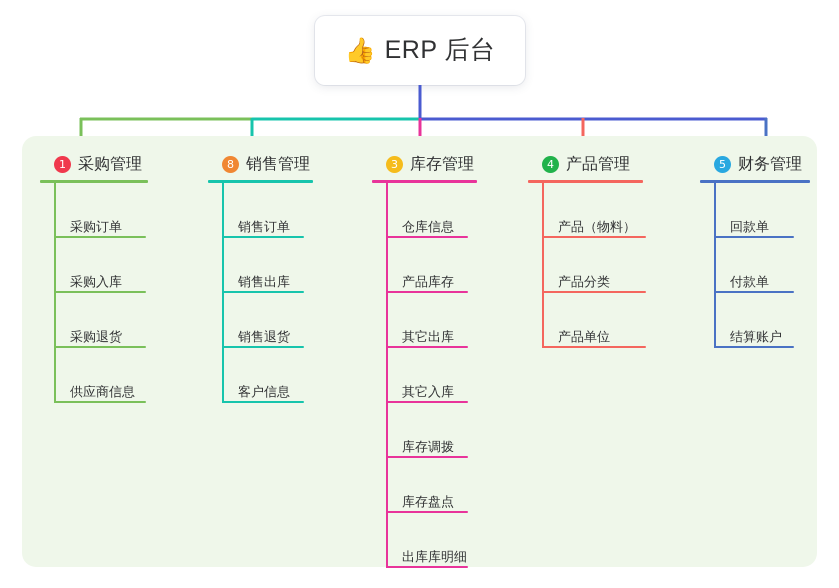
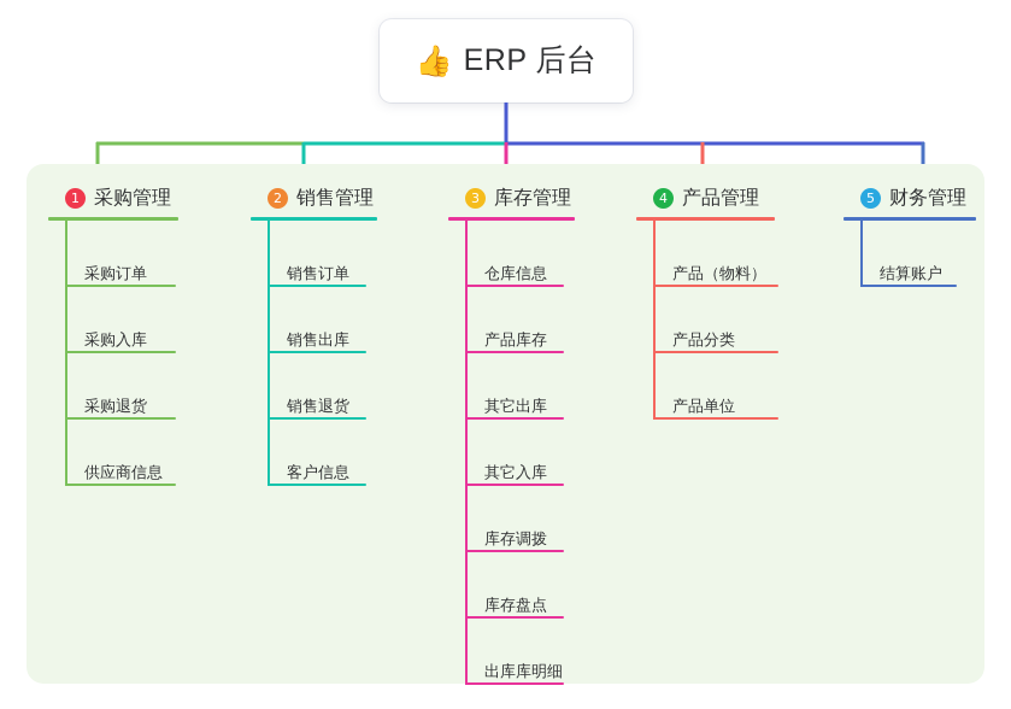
  👍
  ERP 后台
  1
  采购管理
  采购订单
  采购入库
  采购退货
  供应商信息
- 8
+ 2
  销售管理
  销售订单
  销售出库
  销售退货
  客户信息
  3
  库存管理
  仓库信息
  产品库存
  其它出库
  其它入库
  库存调拨
  库存盘点
  出库库明细
  4
  产品管理
  产品（物料）
  产品分类
  产品单位
  5
  财务管理
- 回款单
- 付款单
  结算账户
